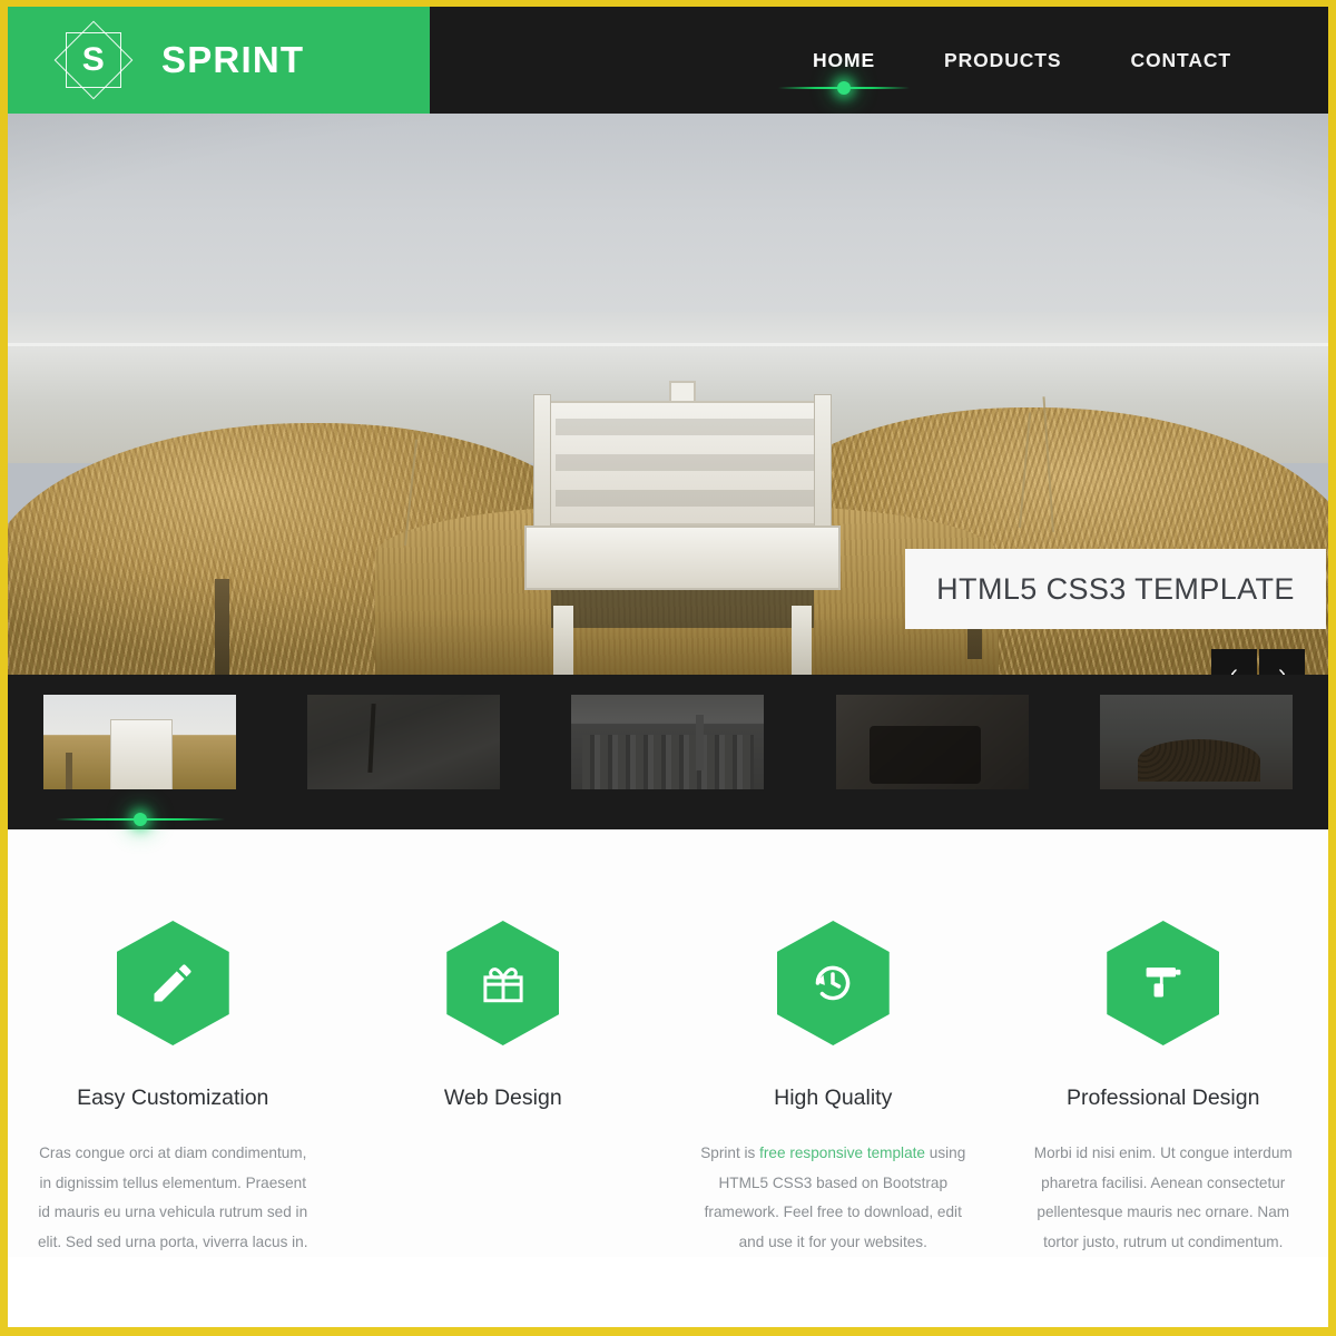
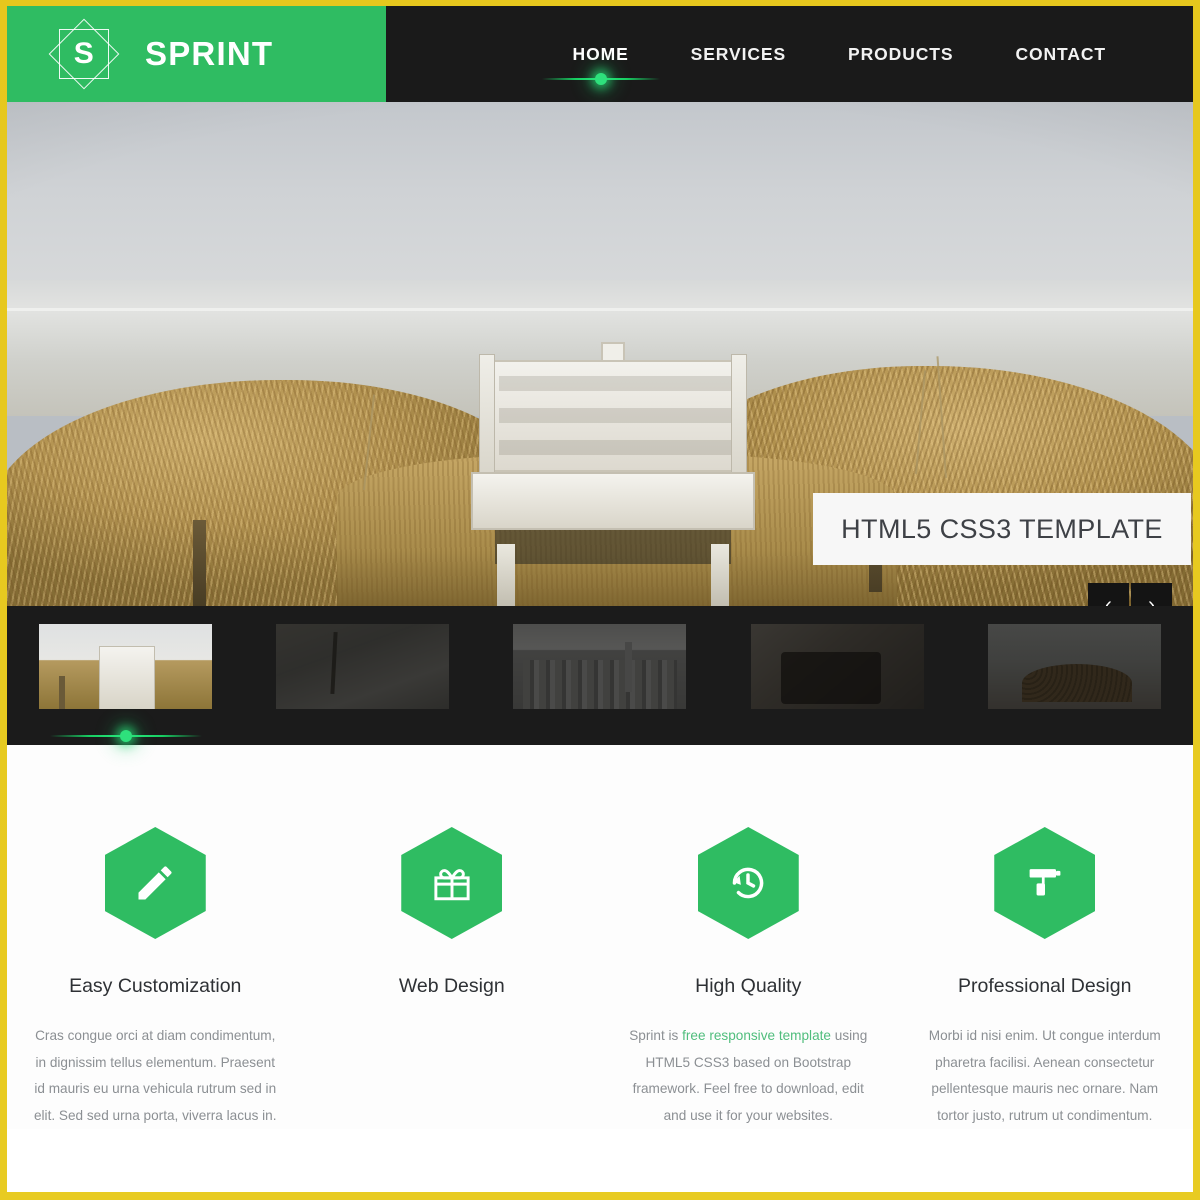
  S
  SPRINT
  HOME
+ SERVICES
  PRODUCTS
  CONTACT
  HTML5 CSS3 TEMPLATE
  ‹
  ›
  Easy Customization
  Cras congue orci at diam condimentum, in dignissim tellus elementum. Praesent id mauris eu urna vehicula rutrum sed in elit. Sed sed urna porta, viverra lacus in.
  Web Design
  High Quality
  Sprint is free responsive template using HTML5 CSS3 based on Bootstrap framework. Feel free to download, edit and use it for your websites.
  Professional Design
  Morbi id nisi enim. Ut congue interdum pharetra facilisi. Aenean consectetur pellentesque mauris nec ornare. Nam tortor justo, rutrum ut condimentum.
